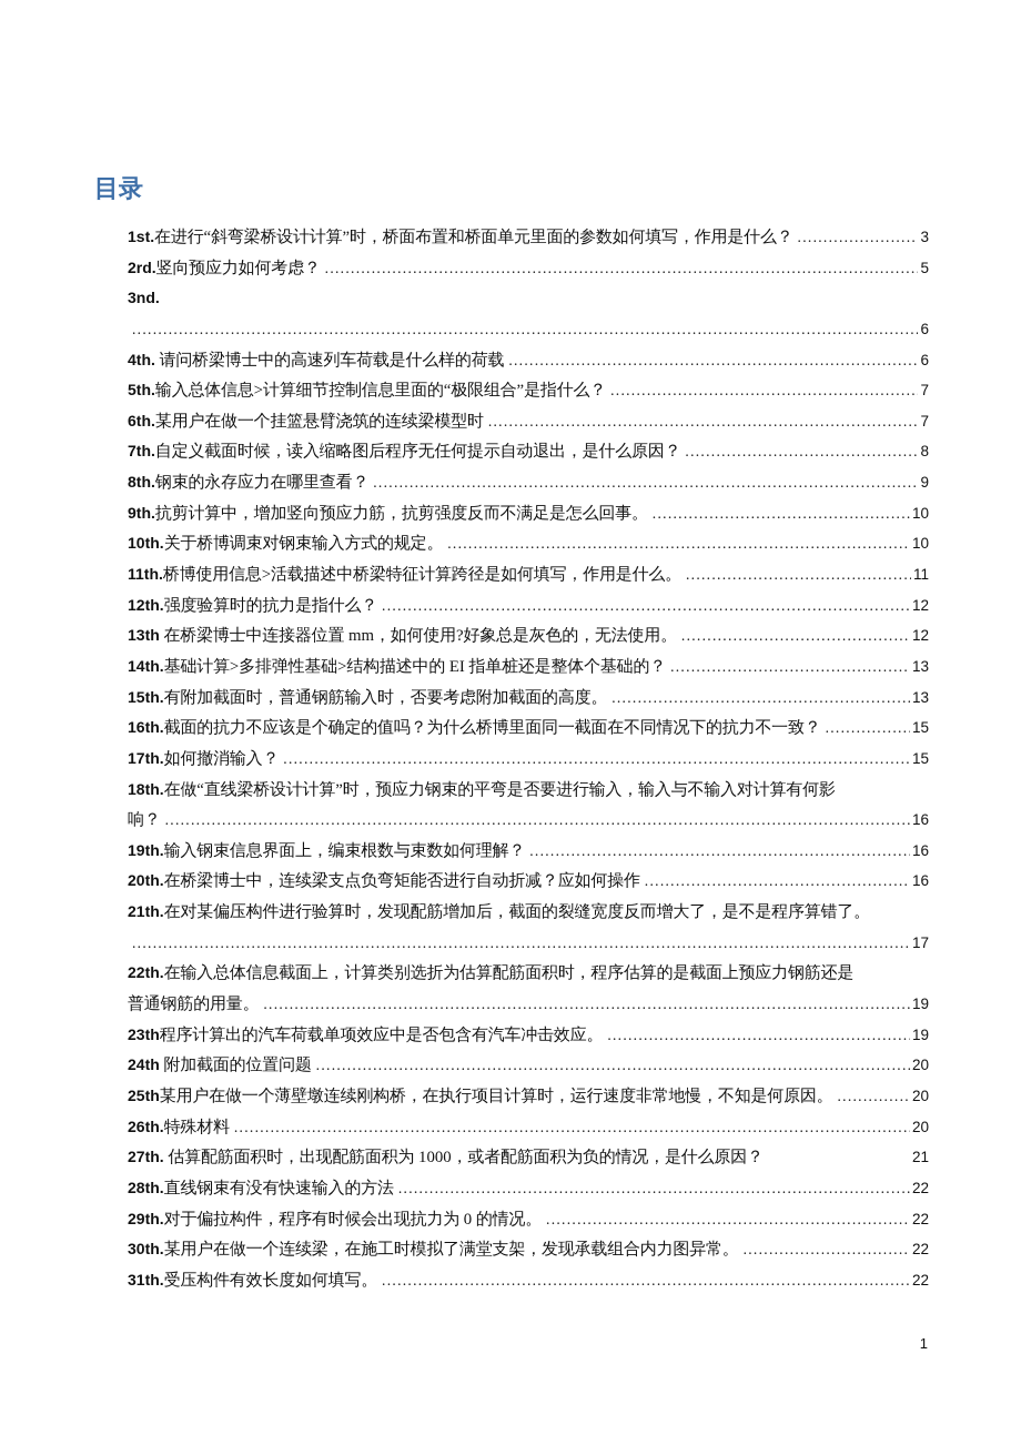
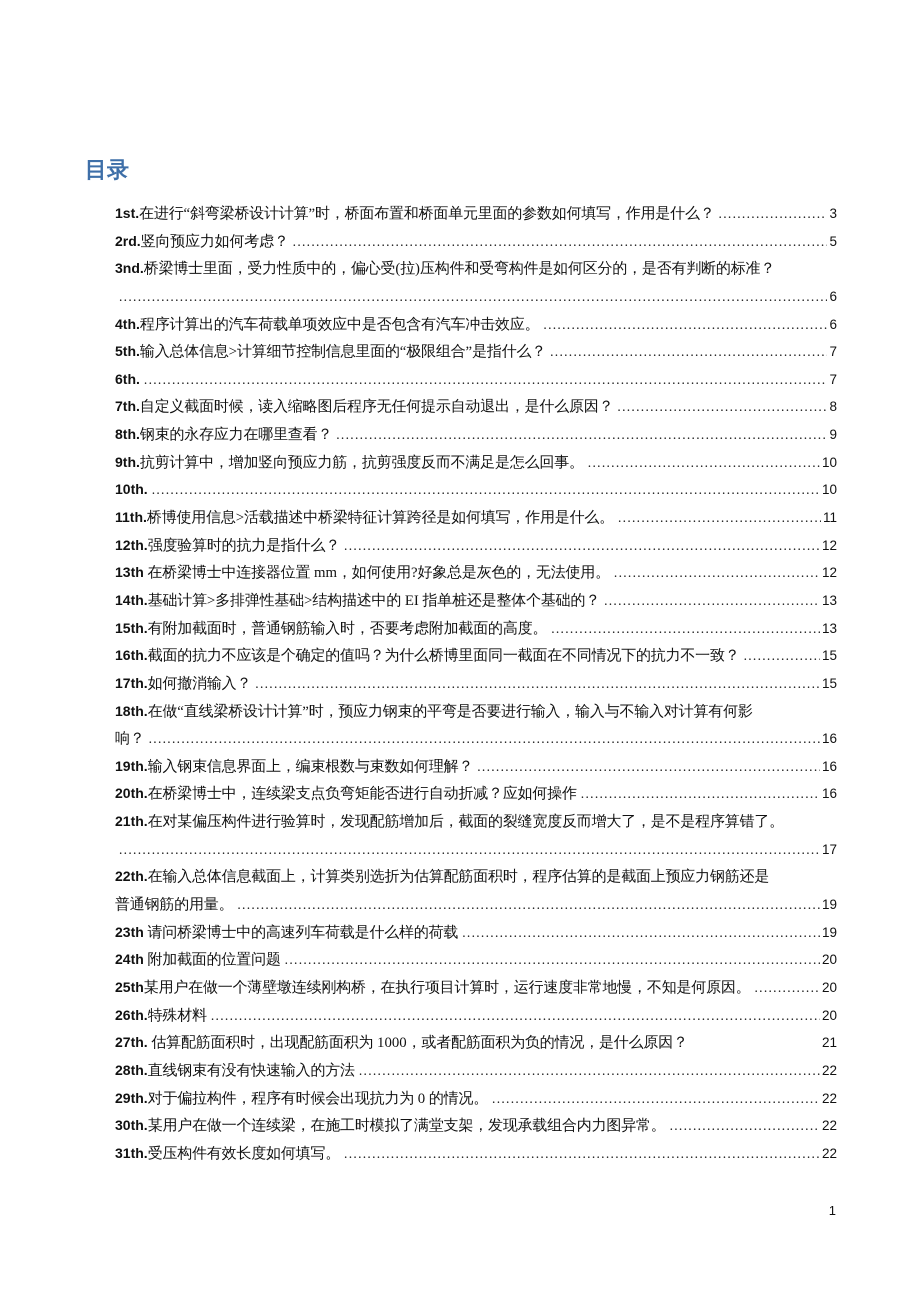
  目录
  1st.
  在进行“斜弯梁桥设计计算”时，桥面布置和桥面单元里面的参数如何填写，作用是什么？
  3
  2rd.
  竖向预应力如何考虑？
  5
  3nd.
+ 桥梁博士里面，受力性质中的，偏心受(拉)压构件和受弯构件是如何区分的，是否有判断的标准？
  6
  4th.
- 请问桥梁博士中的高速列车荷载是什么样的荷载
+ 程序计算出的汽车荷载单项效应中是否包含有汽车冲击效应。
  6
  5th.
  输入总体信息>计算细节控制信息里面的“极限组合”是指什么？
  7
  6th.
- 某用户在做一个挂篮悬臂浇筑的连续梁模型时
  7
  7th.
  自定义截面时候，读入缩略图后程序无任何提示自动退出，是什么原因？
  8
  8th.
  钢束的永存应力在哪里查看？
  9
  9th.
  抗剪计算中，增加竖向预应力筋，抗剪强度反而不满足是怎么回事。
  10
  10th.
- 关于桥博调束对钢束输入方式的规定。
  10
  11th.
  桥博使用信息>活载描述中桥梁特征计算跨径是如何填写，作用是什么。
  11
  12th.
  强度验算时的抗力是指什么？
  12
  13th
  在桥梁博士中连接器位置 mm，如何使用?好象总是灰色的，无法使用。
  12
  14th.
  基础计算>多排弹性基础>结构描述中的 EI 指单桩还是整体个基础的？
  13
  15th.
  有附加截面时，普通钢筋输入时，否要考虑附加截面的高度。
  13
  16th.
  截面的抗力不应该是个确定的值吗？为什么桥博里面同一截面在不同情况下的抗力不一致？
  15
  17th.
  如何撤消输入？
  15
  18th.
  在做“直线梁桥设计计算”时，预应力钢束的平弯是否要进行输入，输入与不输入对计算有何影
  响？
  16
  19th.
  输入钢束信息界面上，编束根数与束数如何理解？
  16
  20th.
  在桥梁博士中，连续梁支点负弯矩能否进行自动折减？应如何操作
  16
  21th.
  在对某偏压构件进行验算时，发现配筋增加后，截面的裂缝宽度反而增大了，是不是程序算错了。
  17
  22th.
  在输入总体信息截面上，计算类别选折为估算配筋面积时，程序估算的是截面上预应力钢筋还是
  普通钢筋的用量。
  19
  23th
- 程序计算出的汽车荷载单项效应中是否包含有汽车冲击效应。
+ 请问桥梁博士中的高速列车荷载是什么样的荷载
  19
  24th
  附加截面的位置问题
  20
  25th
  某用户在做一个薄壁墩连续刚构桥，在执行项目计算时，运行速度非常地慢，不知是何原因。
  20
  26th.
  特殊材料
  20
  27th.
  估算配筋面积时，出现配筋面积为 1000，或者配筋面积为负的情况，是什么原因？
  21
  28th.
  直线钢束有没有快速输入的方法
  22
  29th.
  对于偏拉构件，程序有时候会出现抗力为 0 的情况。
  22
  30th.
  某用户在做一个连续梁，在施工时模拟了满堂支架，发现承载组合内力图异常。
  22
  31th.
  受压构件有效长度如何填写。
  22
  1
